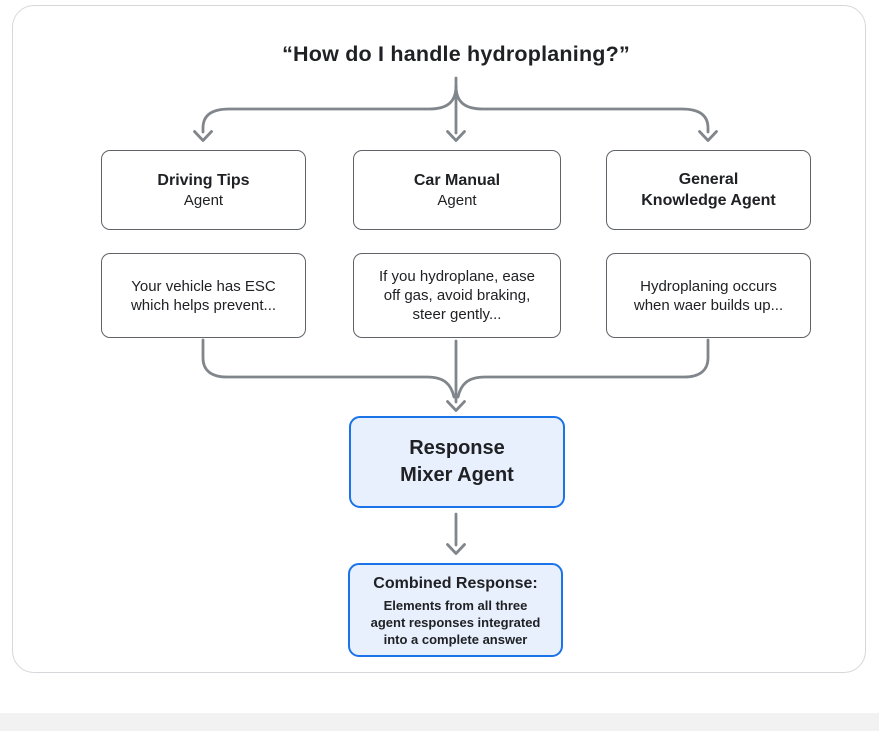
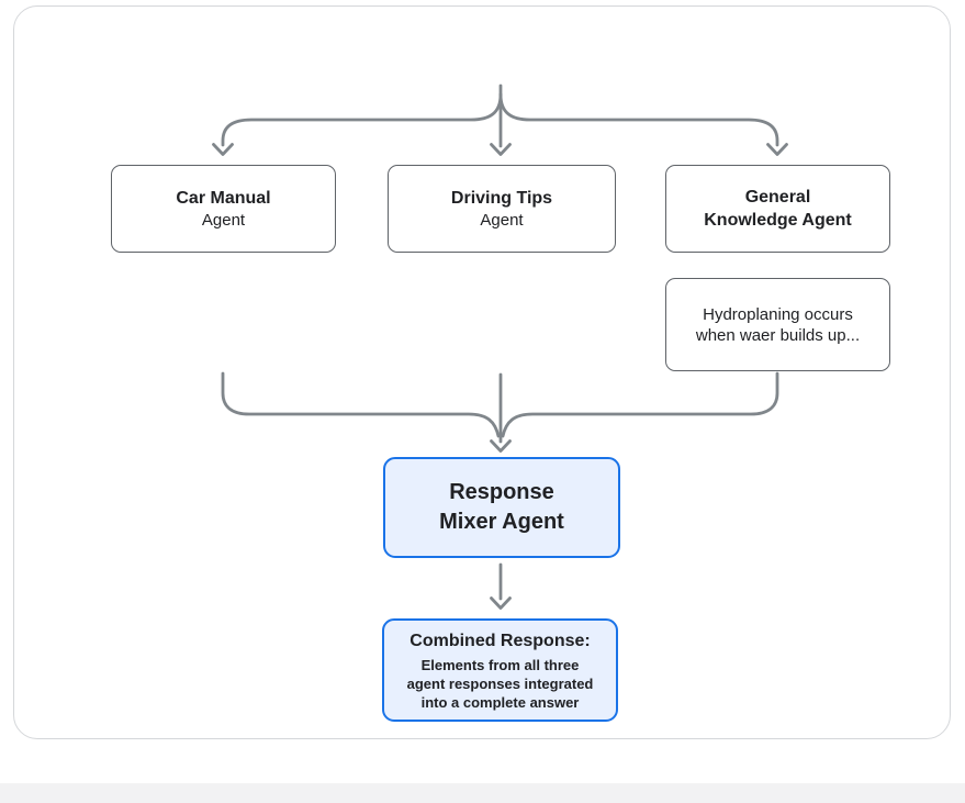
- “How do I handle hydroplaning?”
- Driving Tips
+ Car Manual
  Agent
- Car Manual
+ Driving Tips
  Agent
  General
  Knowledge Agent
- Your vehicle has ESC
- which helps prevent...
- If you hydroplane, ease
- off gas, avoid braking,
- steer gently...
  Hydroplaning occurs
  when waer builds up...
  Response
  Mixer Agent
  Combined Response:
  Elements from all three
  agent responses integrated
  into a complete answer
